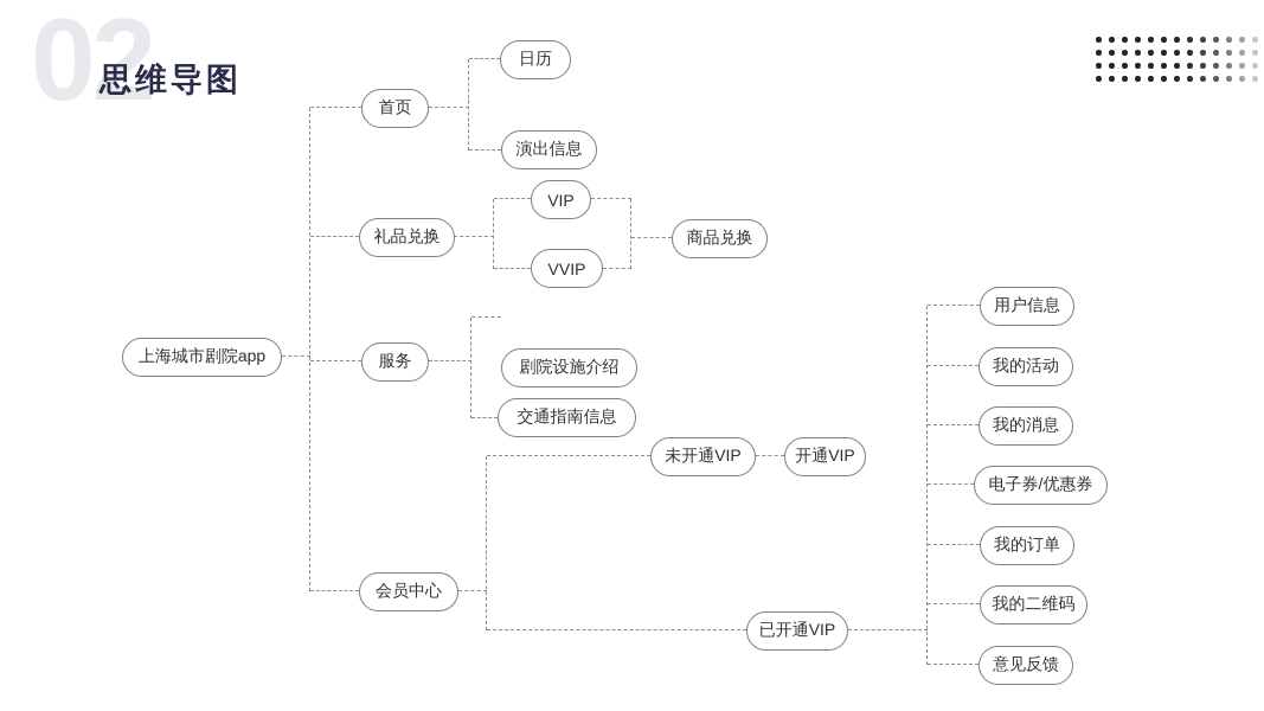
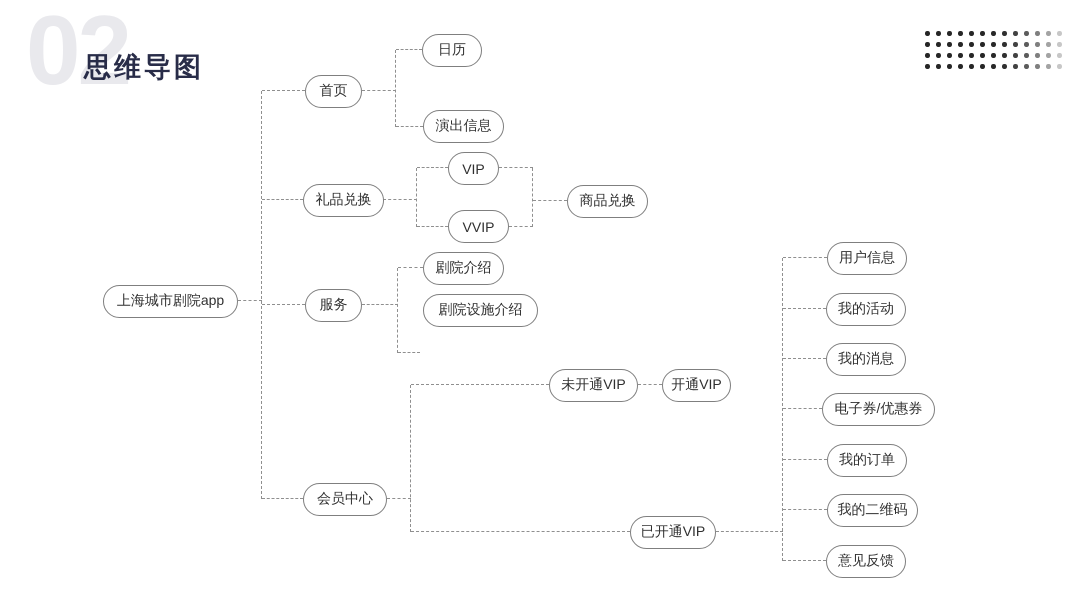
  02
  思维导图
  上海城市剧院app
  首页
  日历
  演出信息
  礼品兑换
  VIP
  VVIP
  商品兑换
  服务
+ 剧院介绍
  剧院设施介绍
- 交通指南信息
  会员中心
  未开通VIP
  开通VIP
  已开通VIP
  用户信息
  我的活动
  我的消息
  电子券/优惠券
  我的订单
  我的二维码
  意见反馈
